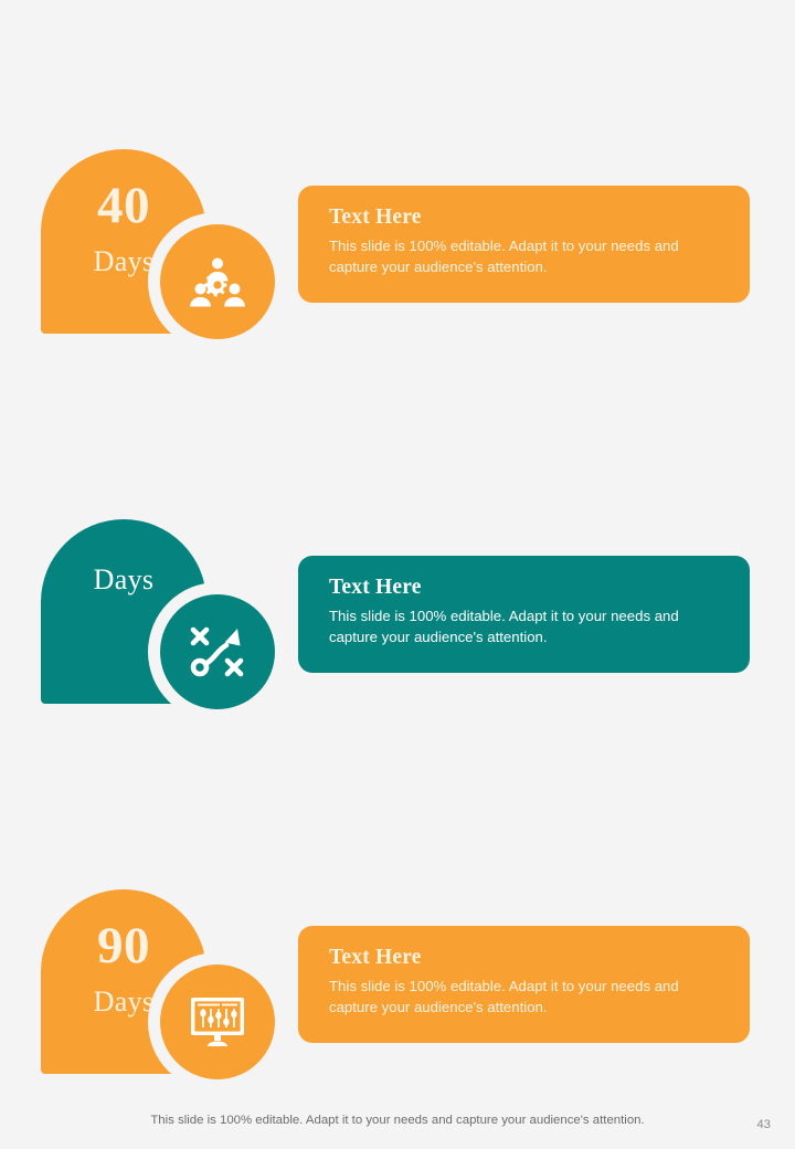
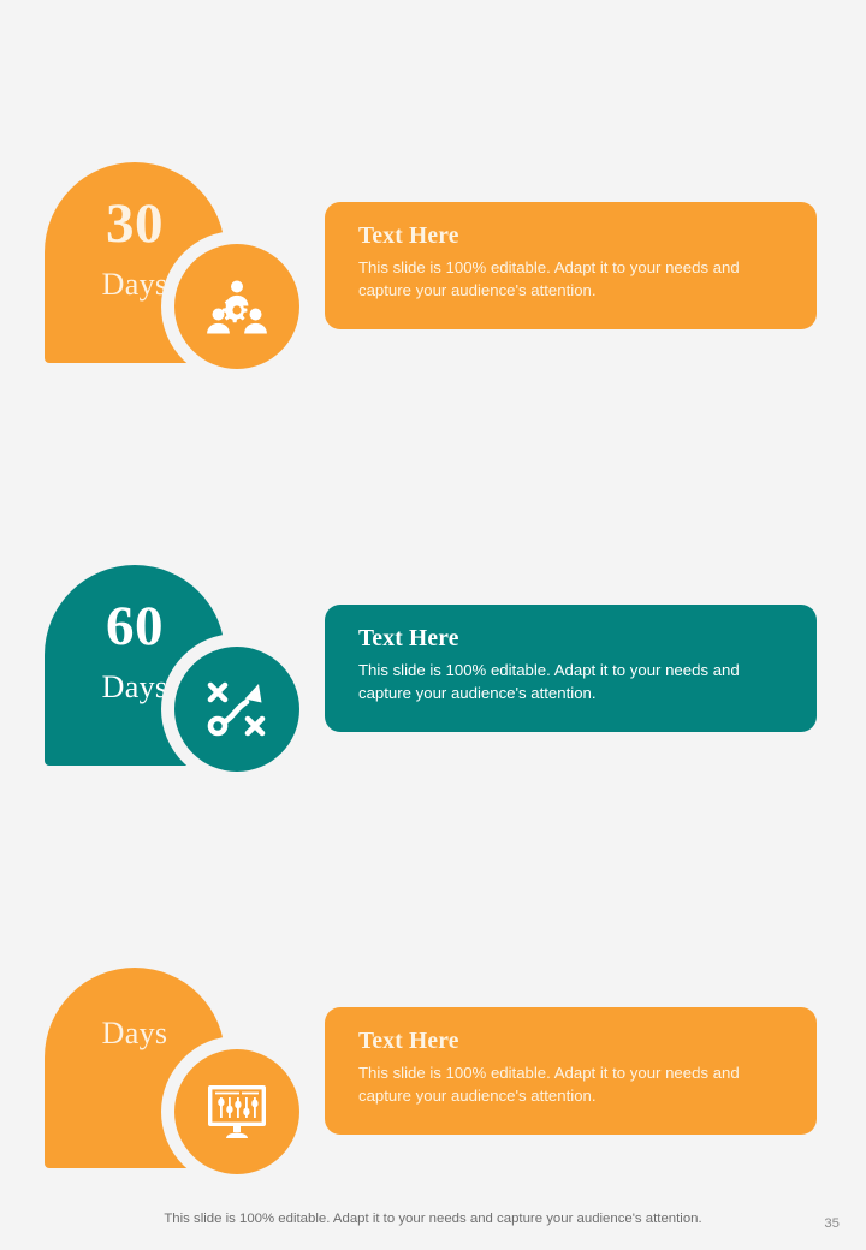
- 40
+ 30
  Days
  Text Here
  This slide is 100% editable. Adapt it to your needs and capture your audience's attention.
+ 60
  Days
  Text Here
  This slide is 100% editable. Adapt it to your needs and capture your audience's attention.
- 90
  Days
  Text Here
  This slide is 100% editable. Adapt it to your needs and capture your audience's attention.
  This slide is 100% editable. Adapt it to your needs and capture your audience's attention.
- 43
+ 35
